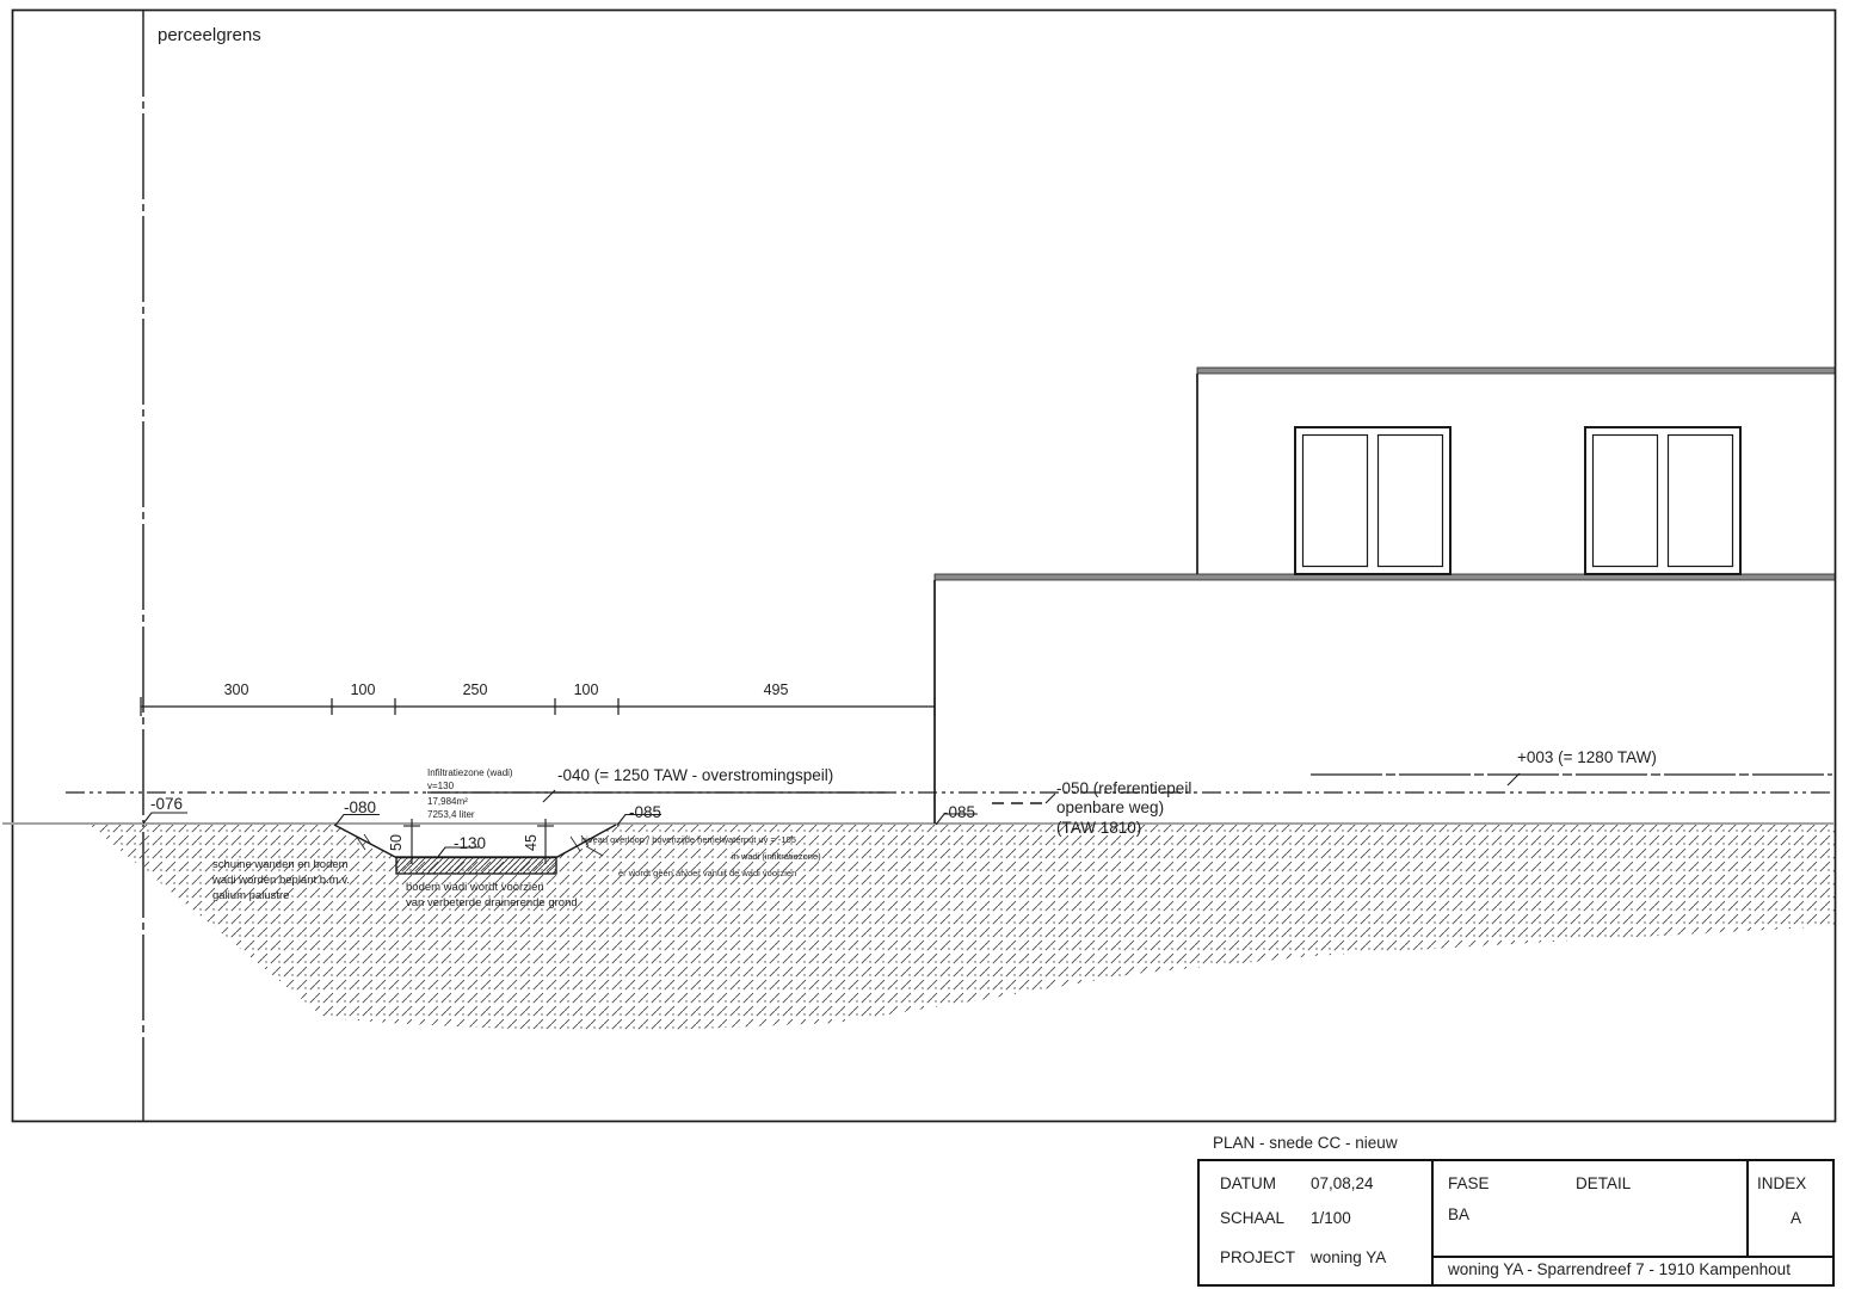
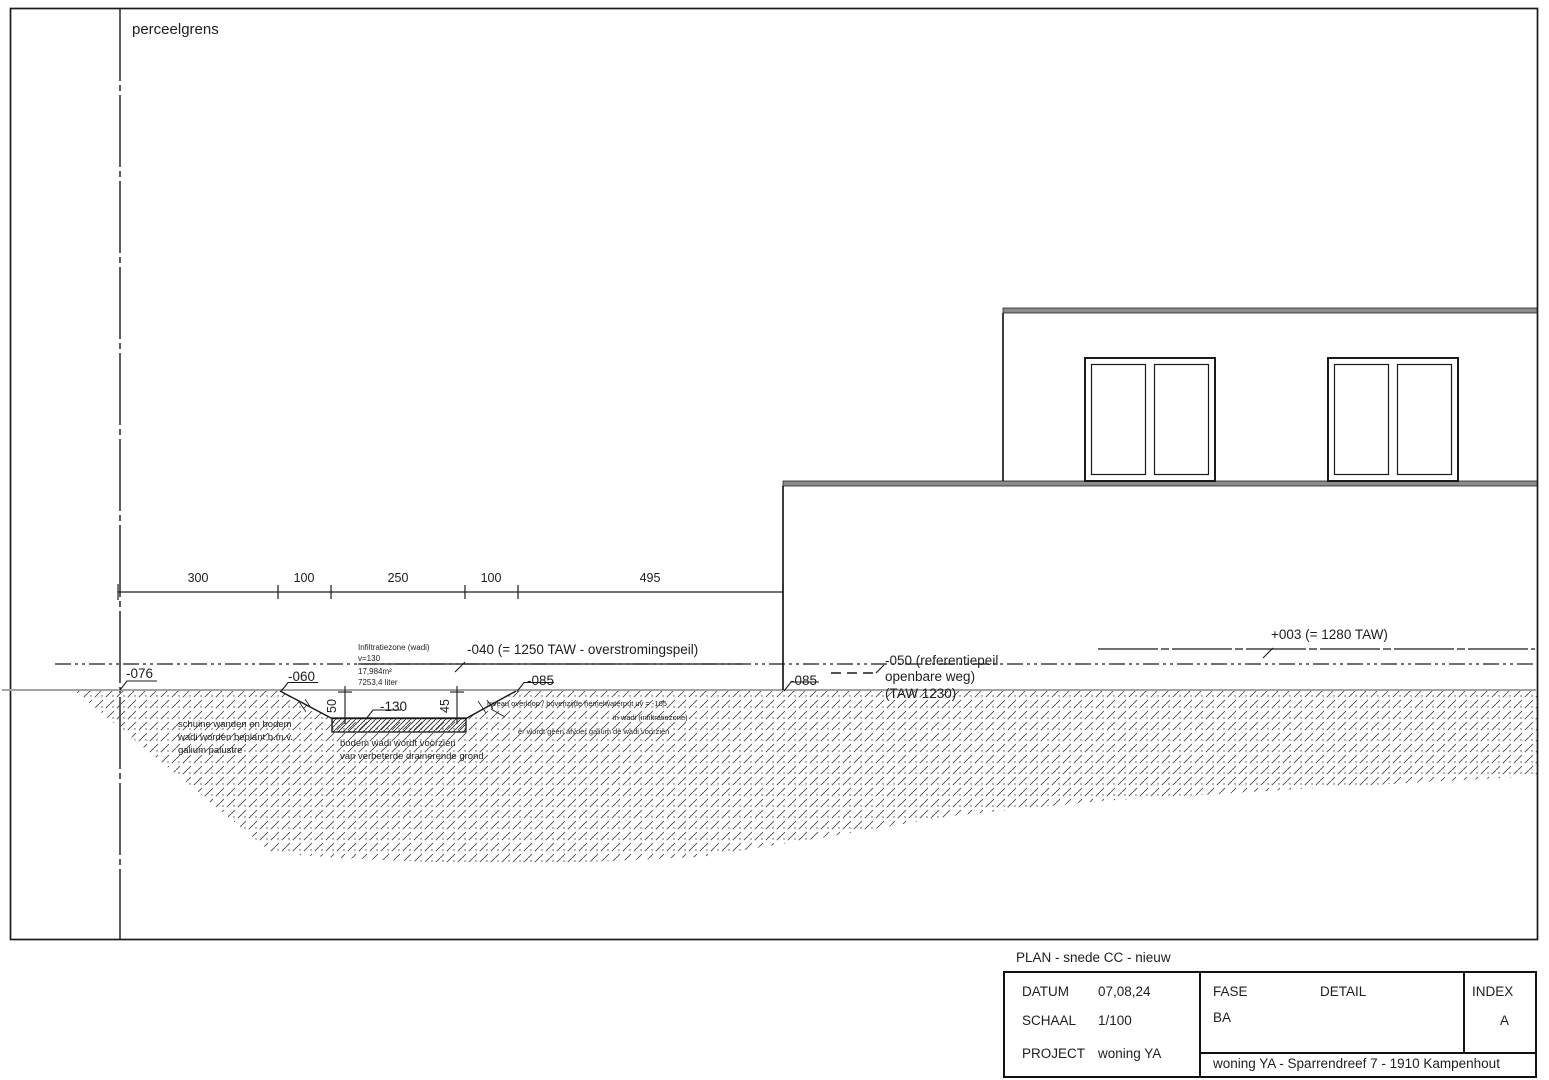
  perceelgrens
  300
  100
  250
  100
  495
  -076
- -080
+ -060
  -085
  -085
  -040 (= 1250 TAW - overstromingspeil)
  +003 (= 1280 TAW)
  -050 (referentiepeil
  openbare weg)
- (TAW 1810)
+ (TAW 1230)
  -130
  Infiltratiezone (wadi)
  v=130
  17,984m²
  7253,4 liter
  schuine wanden en bodem
  wadi worden beplant b.m.v.
  galium palustre
  bodem wadi wordt voorzien
  van verbeterde drainerende grond
  niveau overloop / bovenzijde hemelwaterput uv = -105
  in wadi (infiltratiezone)
- er wordt geen afvoer vanuit de wadi voorzien
+ er wordt geen afvoer galium de wadi voorzien
  PLAN - snede CC - nieuw
  DATUM
  07,08,24
  SCHAAL
  1/100
  PROJECT
  woning YA
  FASE
  DETAIL
  BA
  INDEX
  A
  woning YA - Sparrendreef 7 - 1910 Kampenhout
